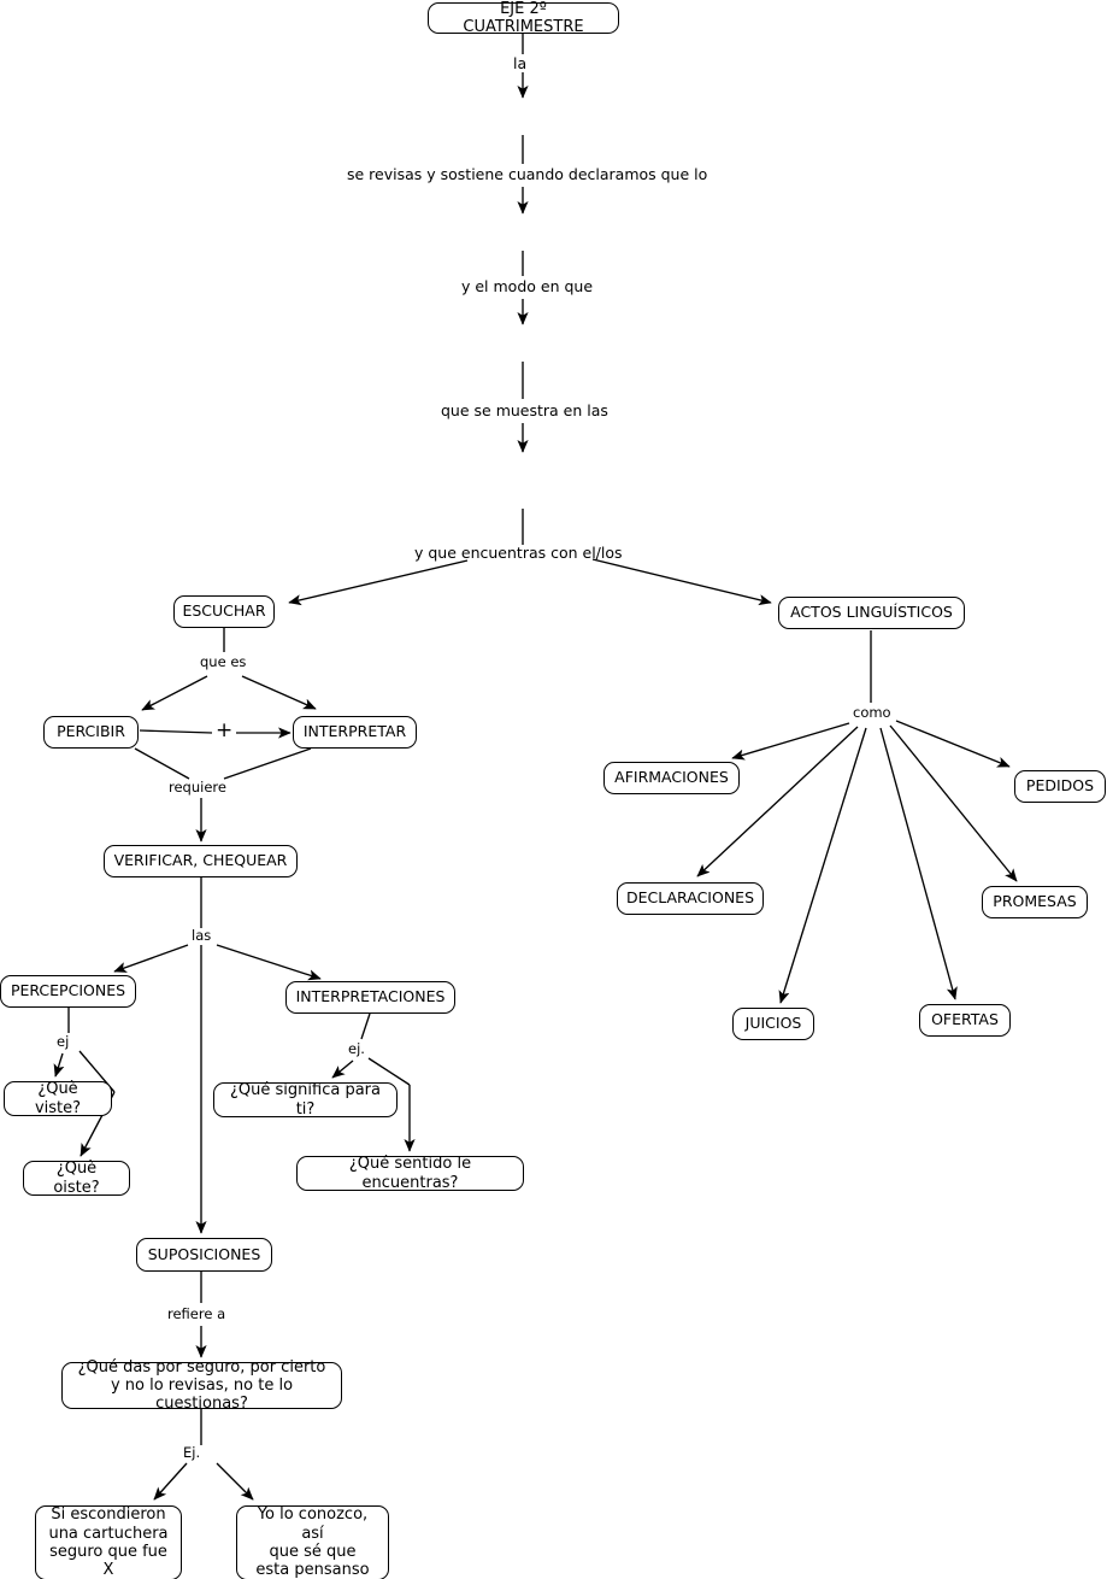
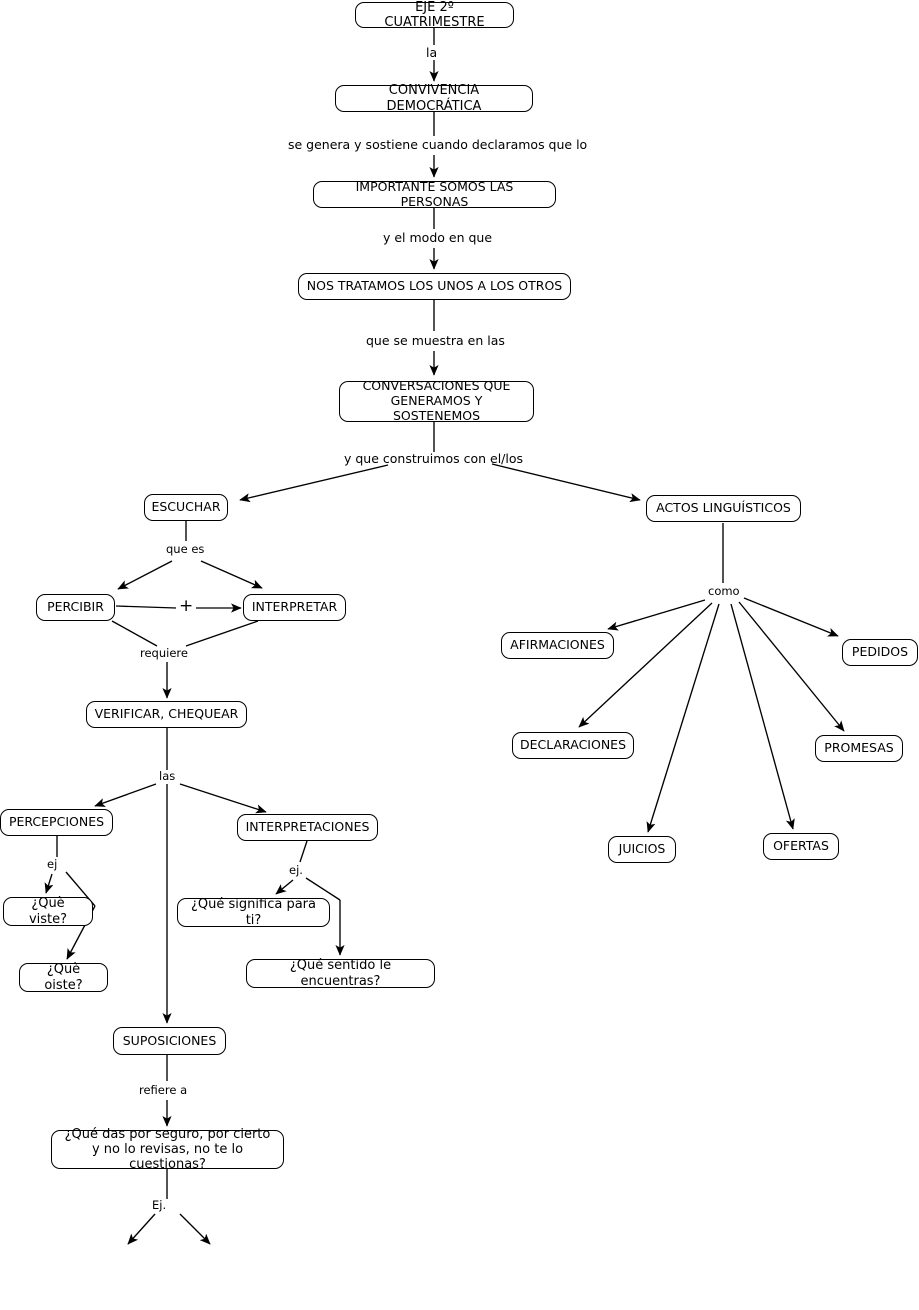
  EJE 2º CUATRIMESTRE
+ CONVIVENCIA DEMOCRÁTICA
+ IMPORTANTE SOMOS LAS PERSONAS
+ NOS TRATAMOS LOS UNOS A LOS OTROS
+ CONVERSACIONES QUE
+ GENERAMOS Y SOSTENEMOS
  ESCUCHAR
  PERCIBIR
  INTERPRETAR
  VERIFICAR, CHEQUEAR
  PERCEPCIONES
  INTERPRETACIONES
  ¿Què viste?
  ¿Què oiste?
  ¿Qué significa para ti?
  ¿Qué sentido le encuentras?
  SUPOSICIONES
  ¿Qué das por seguro, por cierto
  y no lo revisas, no te lo cuestionas?
- Si escondieron
- una cartuchera
- seguro que fue X
- Yo lo conozco, así
- que sé que
- esta pensanso
  ACTOS LINGUÍSTICOS
  AFIRMACIONES
  DECLARACIONES
  JUICIOS
  OFERTAS
  PROMESAS
  PEDIDOS
  la
- se revisas y sostiene cuando declaramos que lo
+ se genera y sostiene cuando declaramos que lo
  y el modo en que
  que se muestra en las
- y que encuentras con el/los
+ y que construimos con el/los
  que es
  +
  requiere
  las
  ej
  ej.
  refiere a
  Ej.
  como
